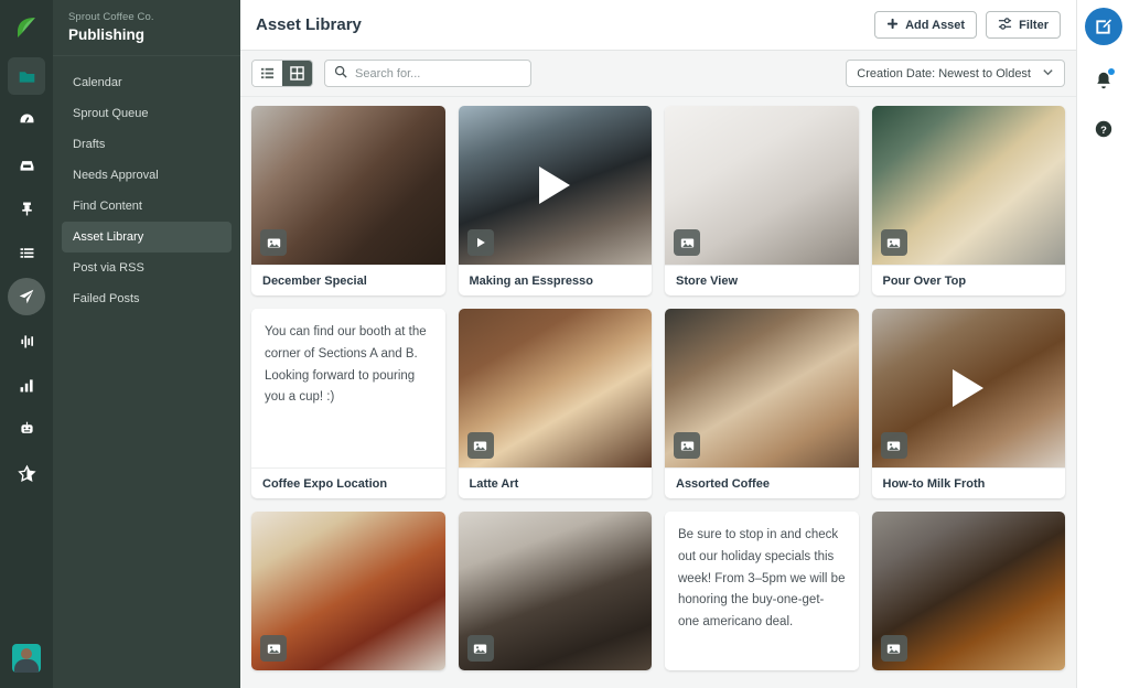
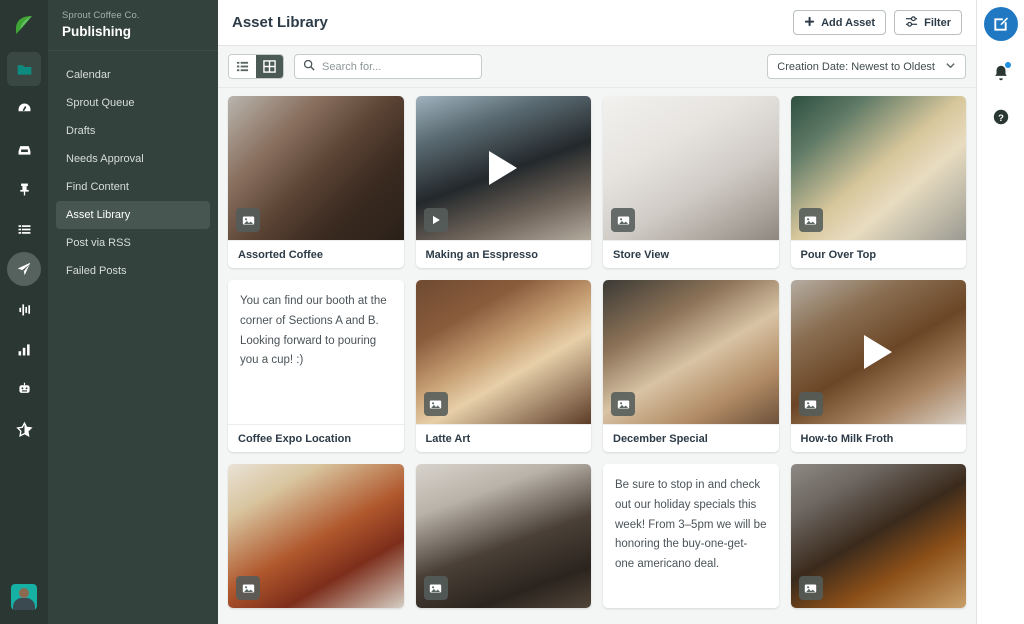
  Sprout Coffee Co.
  Publishing
  Calendar
  Sprout Queue
  Drafts
  Needs Approval
  Find Content
  Asset Library
  Post via RSS
  Failed Posts
  Asset Library
  Add Asset
  Filter
  Search for...
  Creation Date: Newest to Oldest
- December Special
+ Assorted Coffee
  Making an Esspresso
  Store View
  Pour Over Top
  You can find our booth at the corner of Sections A and B. Looking forward to pouring you a cup! :)
  Coffee Expo Location
  Latte Art
- Assorted Coffee
+ December Special
  How-to Milk Froth
  Be sure to stop in and check out our holiday specials this week! From 3–5pm we will be honoring the buy-one-get-one americano deal.
  ?
